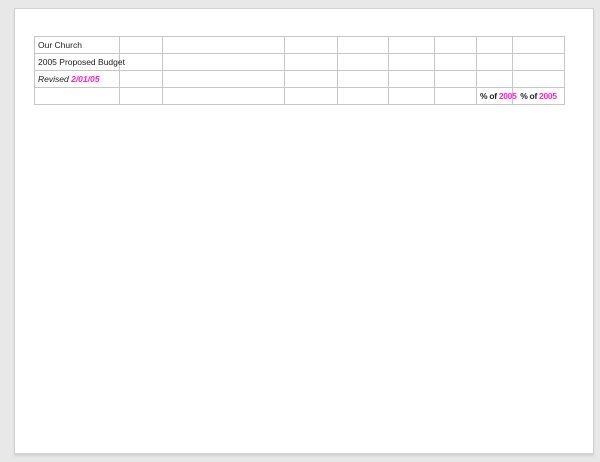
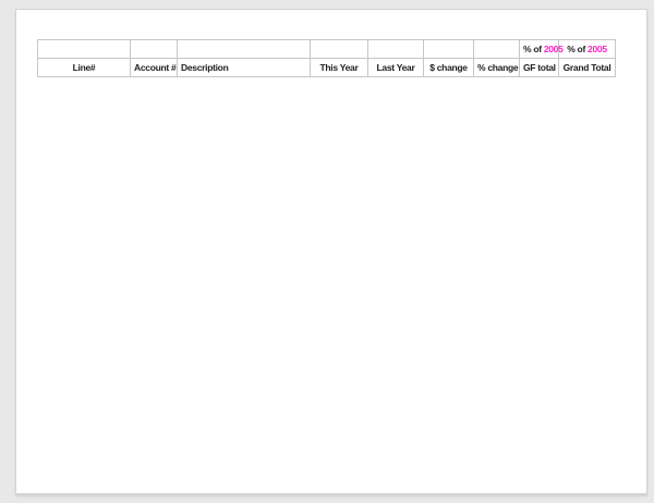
- Our Church
- 2005 Proposed Budget
- Revised 2/01/05
  							% of 2005	% of 2005
+ Line#	Account #	Description	This Year	Last Year	$ change	% change	GF total	Grand Total
